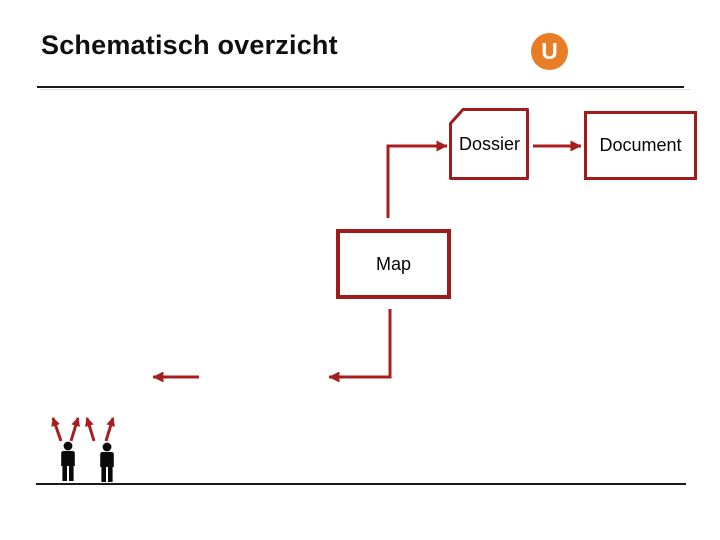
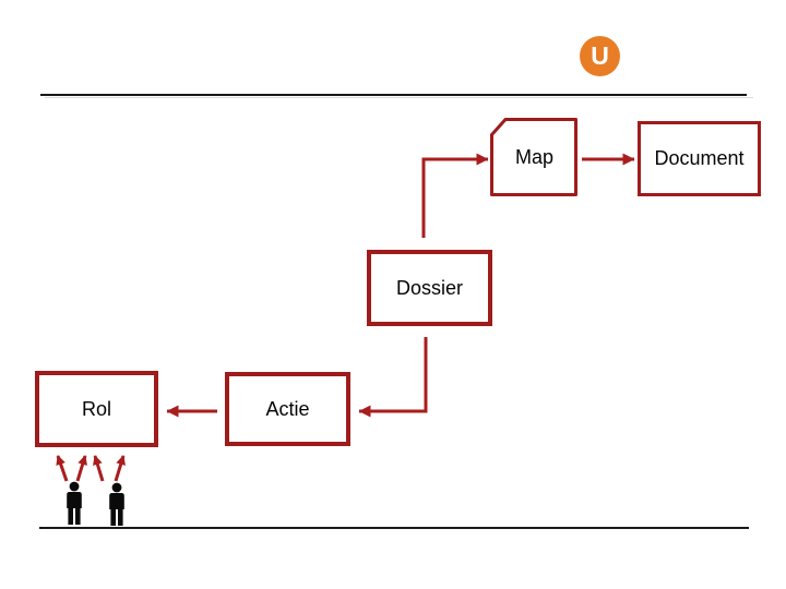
- Schematisch overzicht
  U
- Dossier
+ Map
  Document
- Map
+ Dossier
+ Actie
+ Rol
